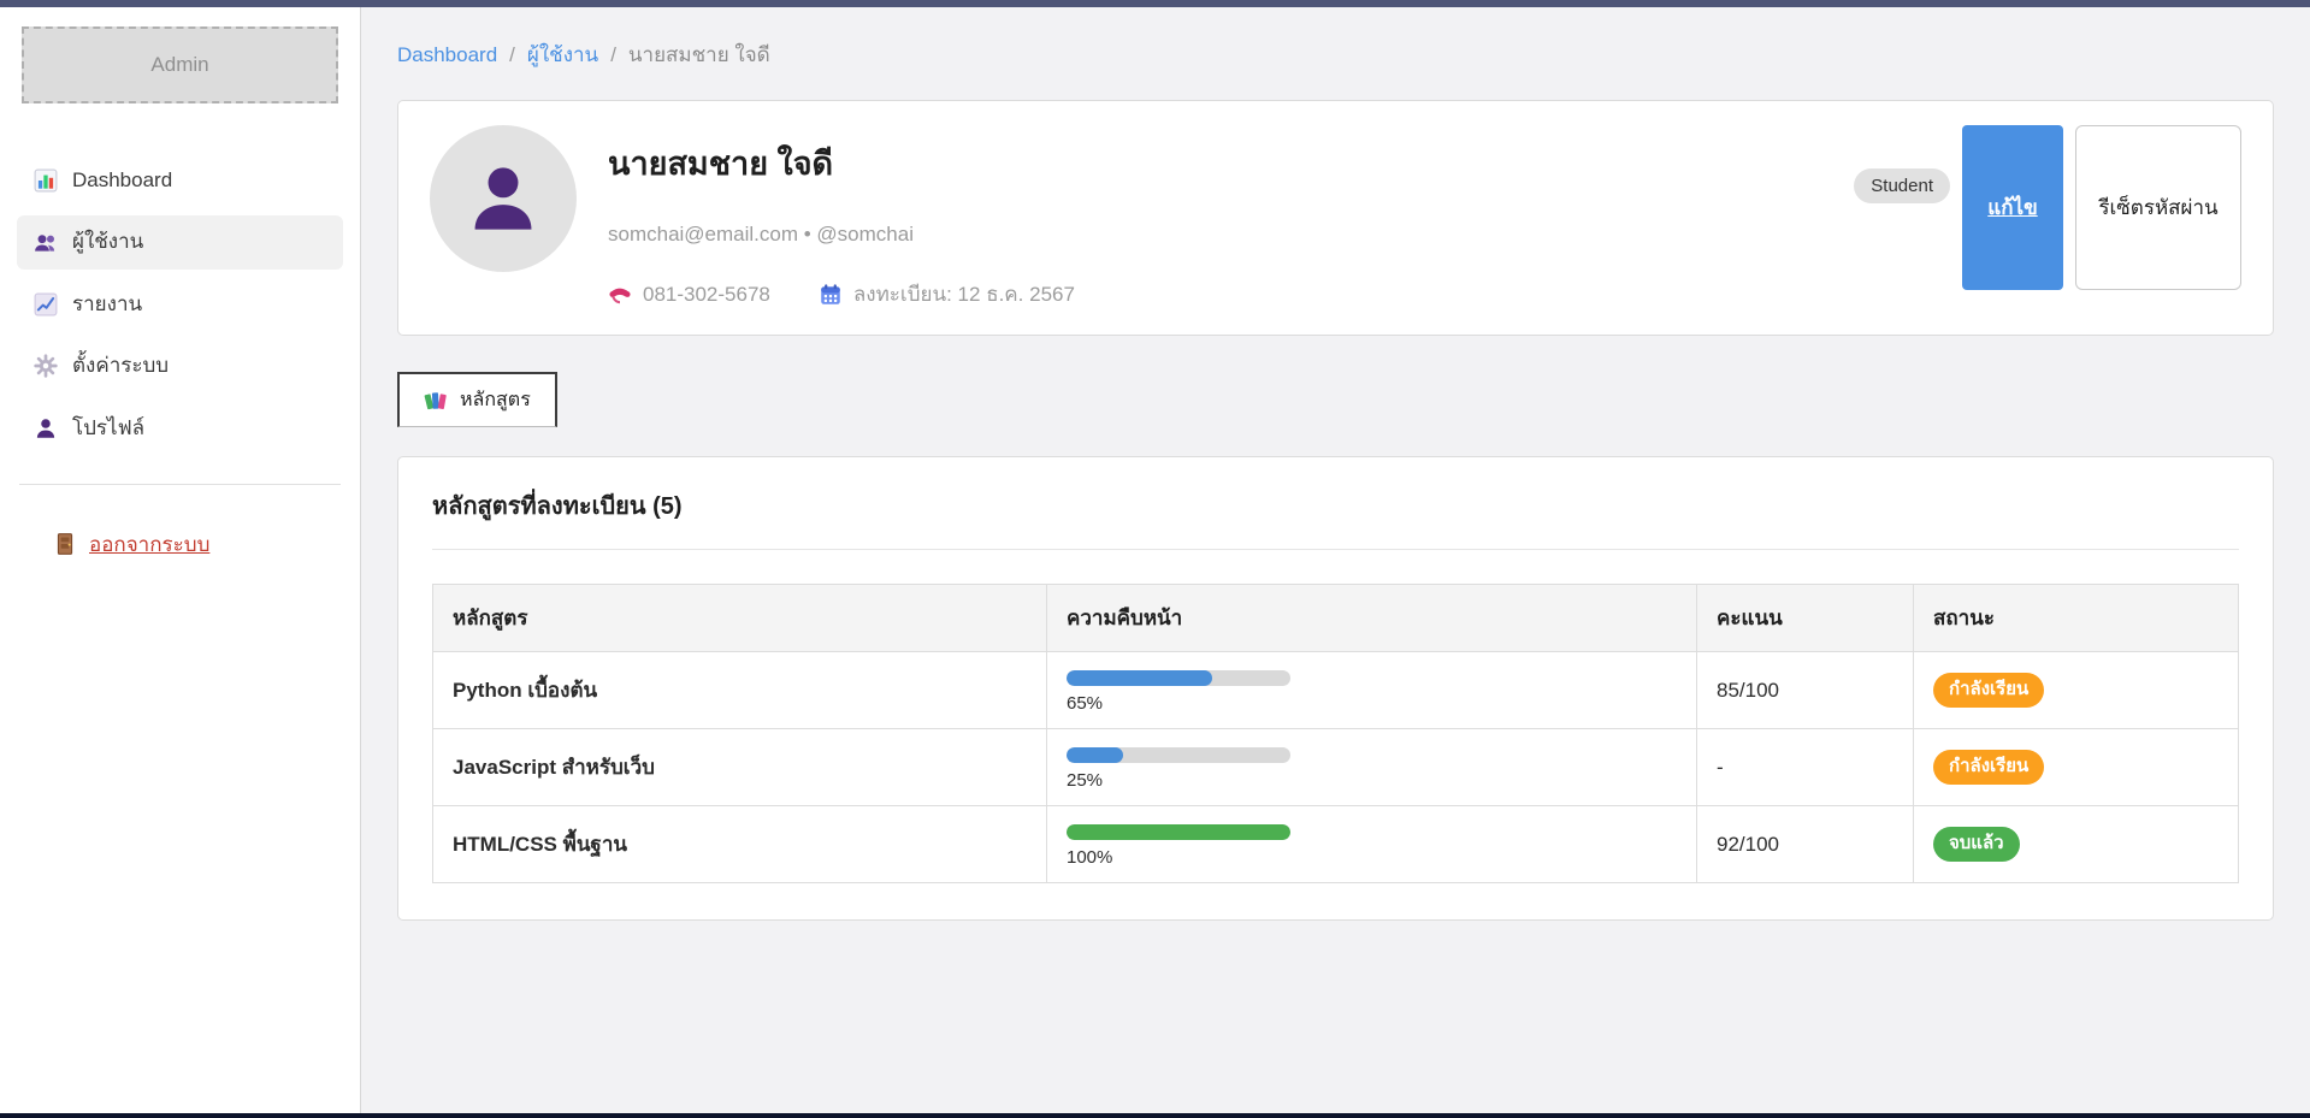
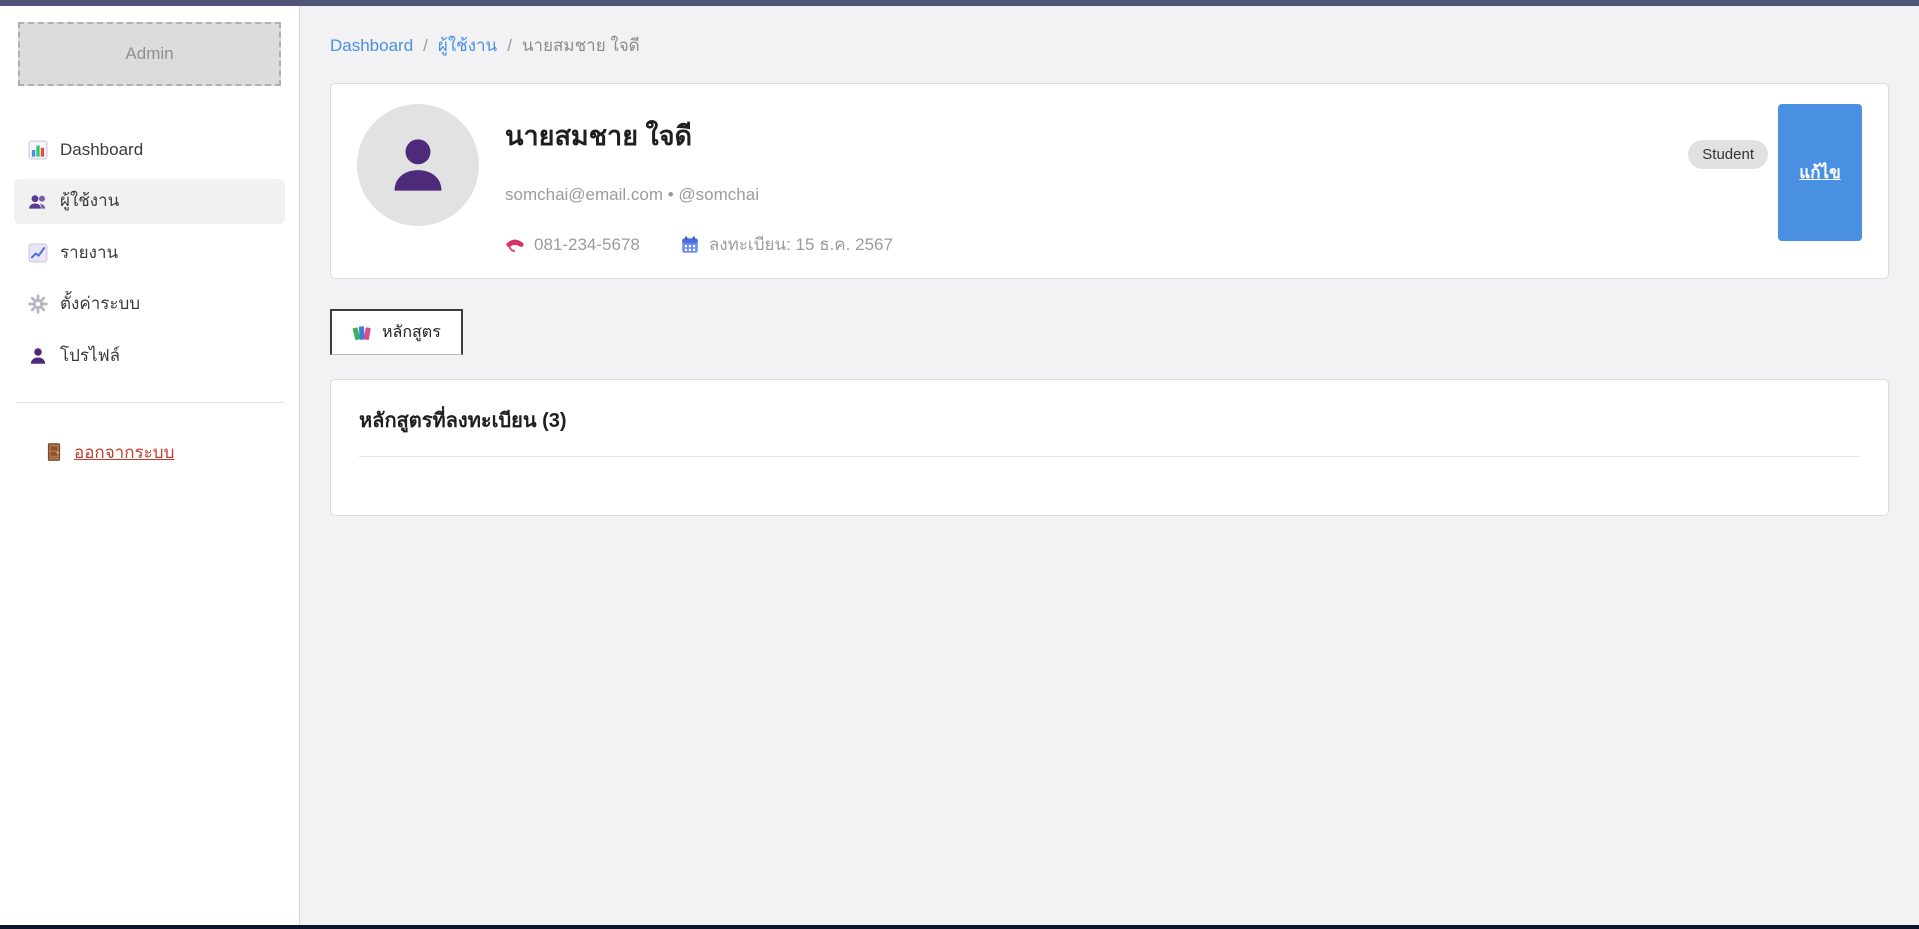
  Admin
  Dashboard
  ผู้ใช้งาน
  รายงาน
  ตั้งค่าระบบ
  โปรไฟล์
  ออกจากระบบ
  Dashboard
  /
  ผู้ใช้งาน
  /
  นายสมชาย ใจดี
  นายสมชาย ใจดี
  somchai@email.com • @somchai
- 081-302-5678
+ 081-234-5678
- ลงทะเบียน: 12 ธ.ค. 2567
+ ลงทะเบียน: 15 ธ.ค. 2567
  Student
  แก้ไข
- รีเซ็ตรหัสผ่าน
  หลักสูตร
- หลักสูตรที่ลงทะเบียน (5)
+ หลักสูตรที่ลงทะเบียน (3)
- หลักสูตร	ความคืบหน้า	คะแนน	สถานะ
- Python เบื้องต้น	65%	85/100	กำลังเรียน
- JavaScript สำหรับเว็บ	25%	-	กำลังเรียน
- HTML/CSS พื้นฐาน	100%	92/100	จบแล้ว
